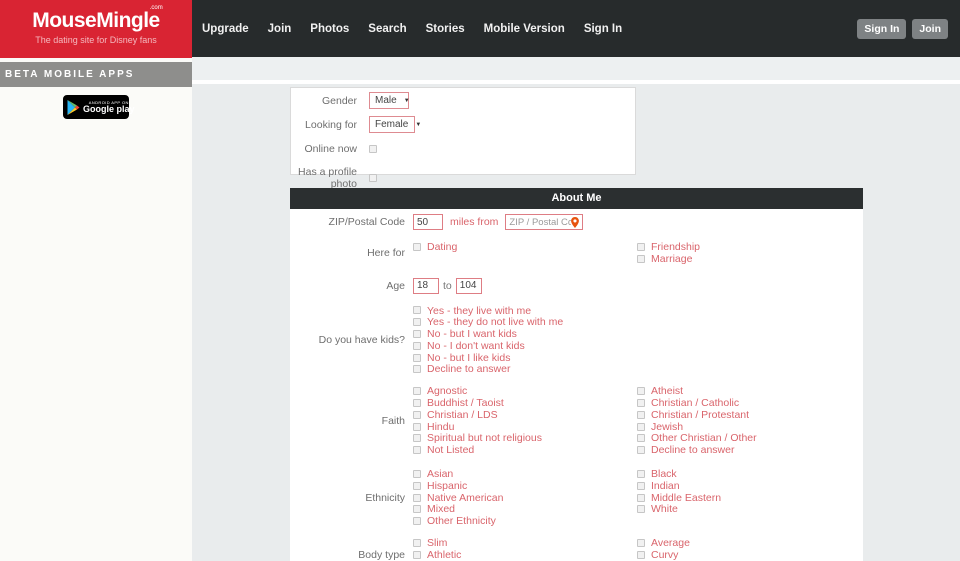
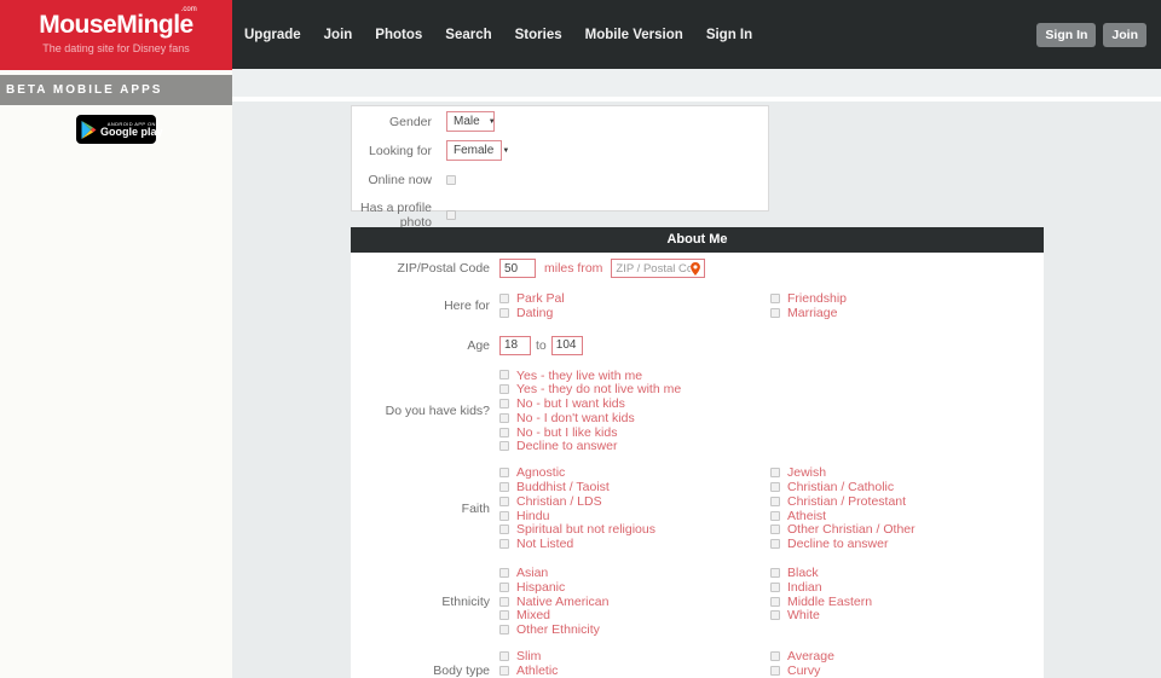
  MouseMingle
  The dating site for Disney fans
  BETA MOBILE APPS
  Google play
  Upgrade
  Join
  Photos
  Search
  Stories
  Mobile Version
  Sign In
  Sign In
  Join
  Gender
  Male
  Looking for
  Female
  Online now
  Has a profile photo
  About Me
  ZIP/Postal Code
  50
  miles from
  ZIP / Postal Co
  Here for
+ Park Pal
  Dating
  Friendship
  Marriage
  Age
  18
  to
  104
  Do you have kids?
  Yes - they live with me
  Yes - they do not live with me
  No - but I want kids
  No - I don't want kids
  No - but I like kids
  Decline to answer
  Faith
  Agnostic
  Buddhist / Taoist
  Christian / LDS
  Hindu
  Spiritual but not religious
  Not Listed
- Atheist
+ Jewish
  Christian / Catholic
  Christian / Protestant
- Jewish
+ Atheist
  Other Christian / Other
  Decline to answer
  Ethnicity
  Asian
  Hispanic
  Native American
  Mixed
  Other Ethnicity
  Black
  Indian
  Middle Eastern
  White
  Body type
  Slim
  Athletic
  Average
  Curvy
